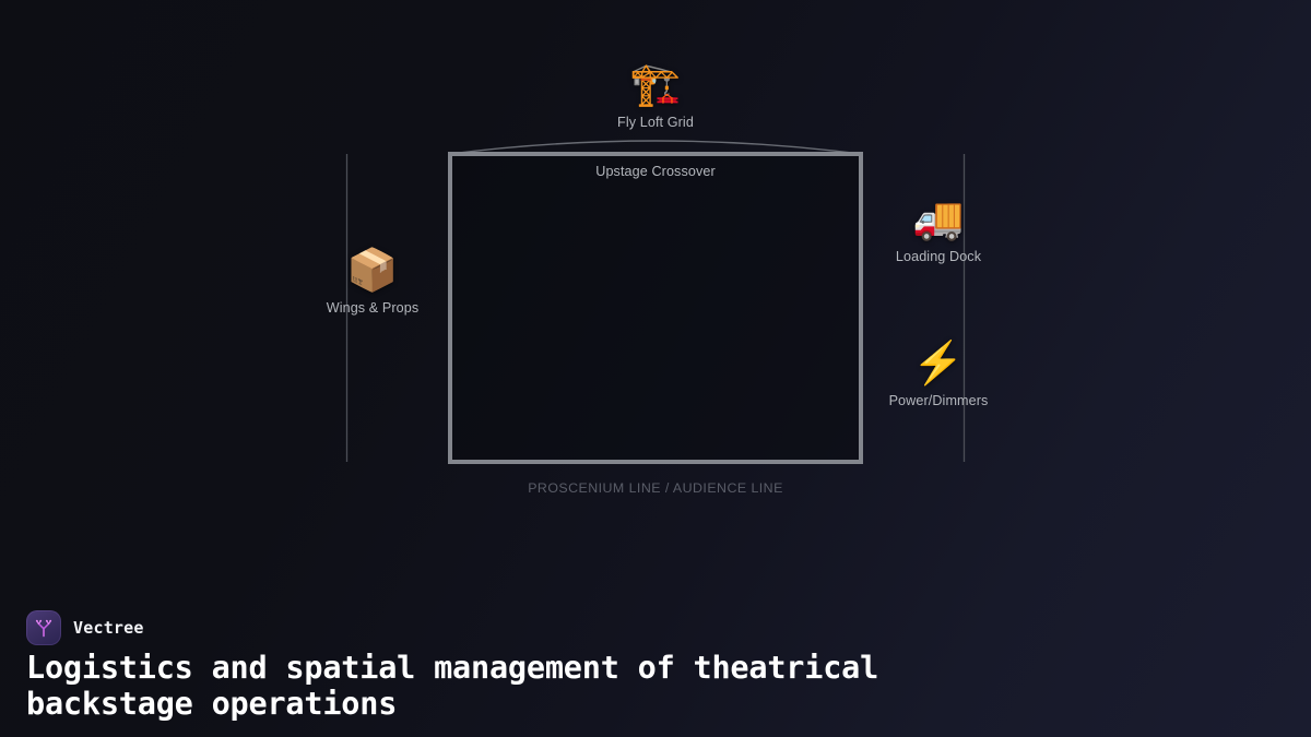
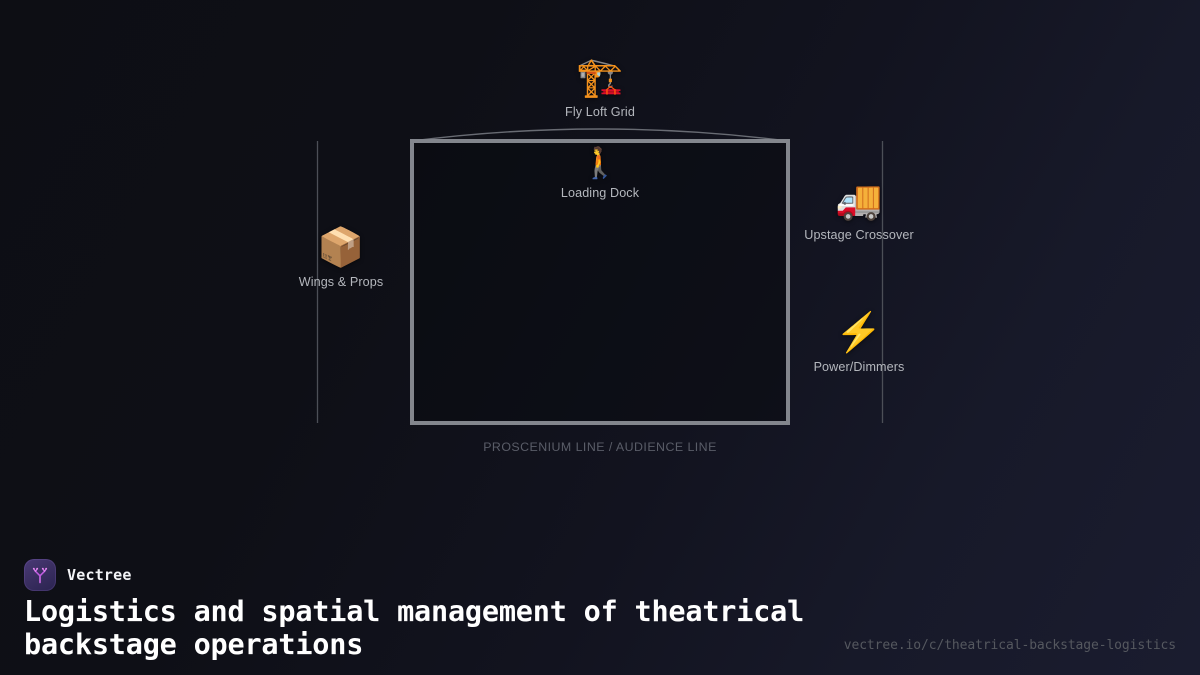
  🏗️
  Fly Loft Grid
+ 🚶
- Upstage Crossover
+ Loading Dock
  📦
  Wings & Props
  🚚
- Loading Dock
+ Upstage Crossover
  ⚡
  Power/Dimmers
  PROSCENIUM LINE / AUDIENCE LINE
  Vectree
  Logistics and spatial management of theatrical backstage operations
+ vectree.io/c/theatrical-backstage-logistics
